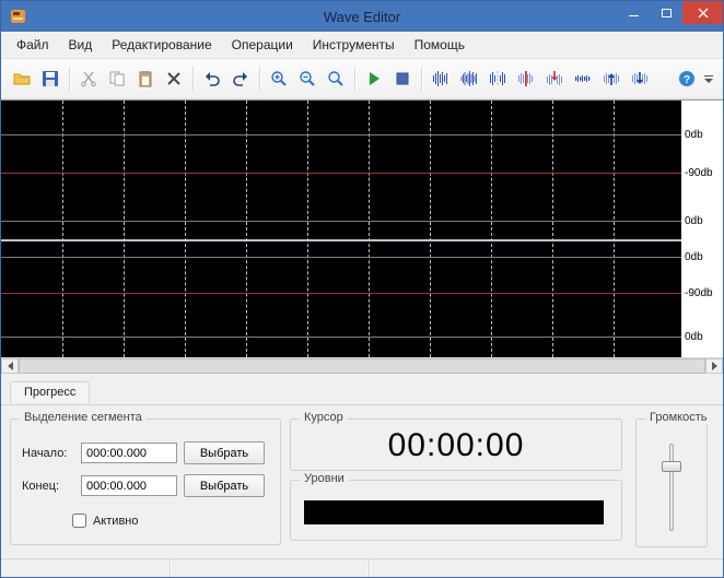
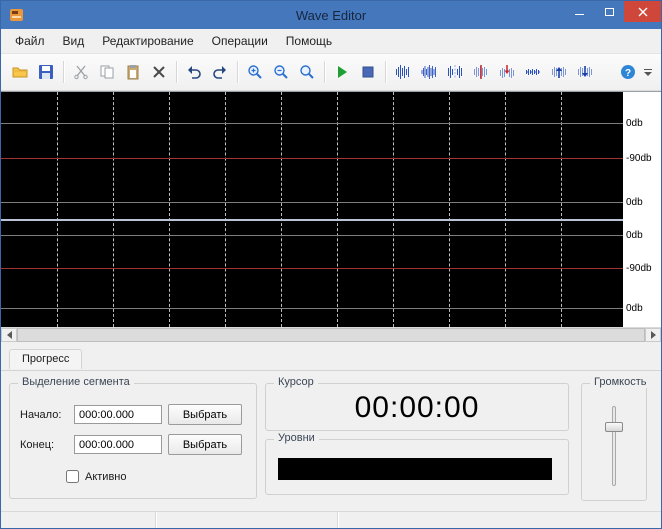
  Wave Editor
  Файл
  Вид
  Редактирование
  Операции
- Инструменты
  Помощь
  ?
  0db
  -90db
  0db
  0db
  -90db
  0db
  Прогресс
  Выделение сегмента
  Начало:
  000:00.000
  Выбрать
  Конец:
  000:00.000
  Выбрать
  Активно
  Курсор
  00:00:00
  Уровни
  Громкость
